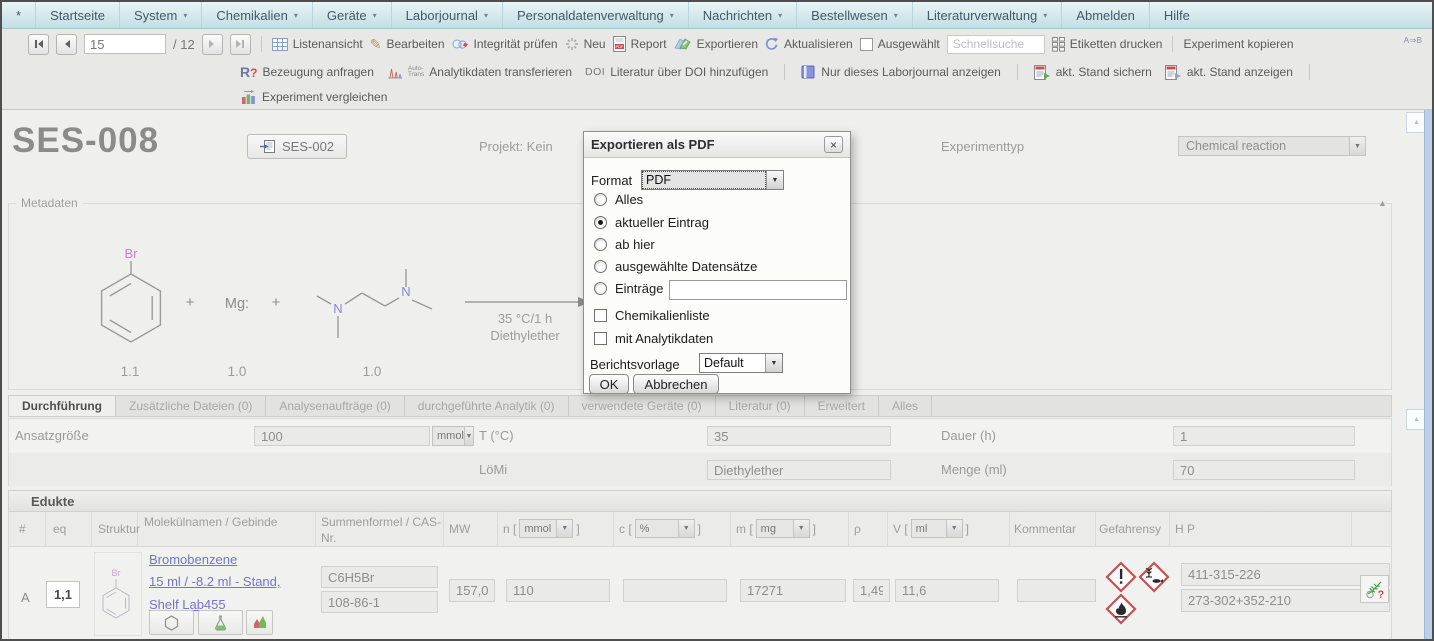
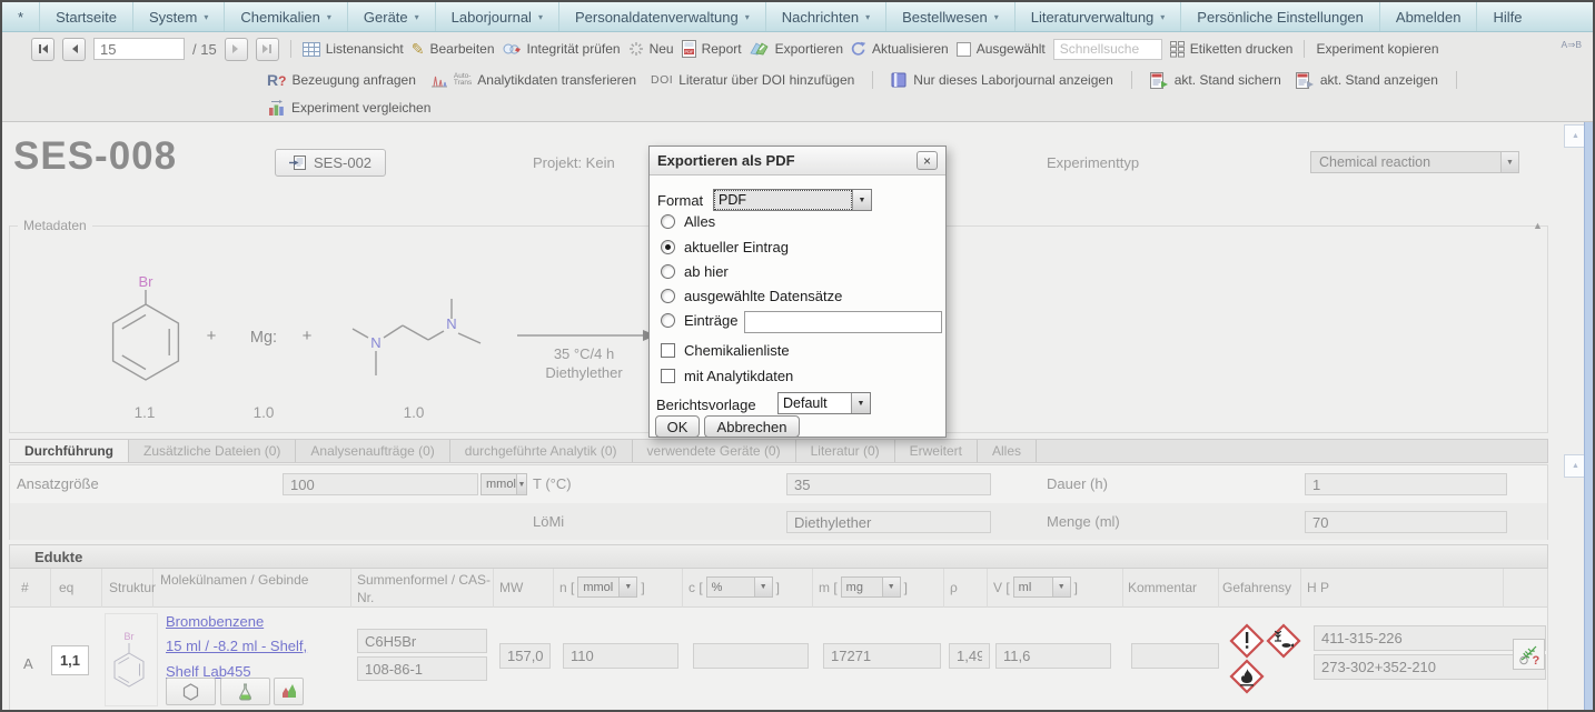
  *
  Startseite
  System
  ▾
  Chemikalien
  ▾
  Geräte
  ▾
  Laborjournal
  ▾
  Personaldatenverwaltung
  ▾
  Nachrichten
  ▾
  Bestellwesen
  ▾
  Literaturverwaltung
  ▾
+ Persönliche Einstellungen
  Abmelden
  Hilfe
  A⇒B
  15
- / 12
+ / 15
  Listenansicht
  ✎
  Bearbeiten
  Integrität prüfen
  Neu
  Report
  Exportieren
  Aktualisieren
  Ausgewählt
  Schnellsuche
  Etiketten drucken
  Experiment kopieren
  R?
  Bezeugung anfragen
  Analytikdaten transferieren
  DOI
  Literatur über DOI hinzufügen
  Nur dieses Laborjournal anzeigen
  akt. Stand sichern
  akt. Stand anzeigen
  Experiment vergleichen
  SES-008
  SES-002
  Projekt: Kein
  Experimenttyp
  Chemical reaction
  Metadaten
  ▲
  Br
  +
  Mg:
  +
  N
  N
- 35 °C/1 h
+ 35 °C/4 h
  Diethylether
  1.1
  1.0
  1.0
  Durchführung
  Zusätzliche Dateien (0)
  Analysenaufträge (0)
  durchgeführte Analytik (0)
  verwendete Geräte (0)
  Literatur (0)
  Erweitert
  Alles
  Ansatzgröße
  100
  mmol
  T (°C)
  35
  Dauer (h)
  1
  LöMi
  Diethylether
  Menge (ml)
  70
  Edukte
  #
  eq
  Struktur
  Molekülnamen / Gebinde
  Summenformel / CAS-Nr.
  MW
  n [
  mmol
  ]
  c [
  %
  ]
  m [
  mg
  ]
  ρ
  V [
  ml
  ]
  Kommentar
  Gefahrensy
  H P
  A
  1,1
  Br
  Bromobenzene
- 15 ml / -8.2 ml - Stand,
+ 15 ml / -8.2 ml - Shelf,
  Shelf Lab455
  C6H5Br
  108-86-1
  157,0
  110
  17271
  1,49
  11,6
  411-315-226
  273-302+352-210
  ?
  Exportieren als PDF
  ×
  Format
  PDF
  Alles
  aktueller Eintrag
  ab hier
  ausgewählte Datensätze
  Einträge
  Chemikalienliste
  mit Analytikdaten
  Berichtsvorlage
  Default
  OK
  Abbrechen
